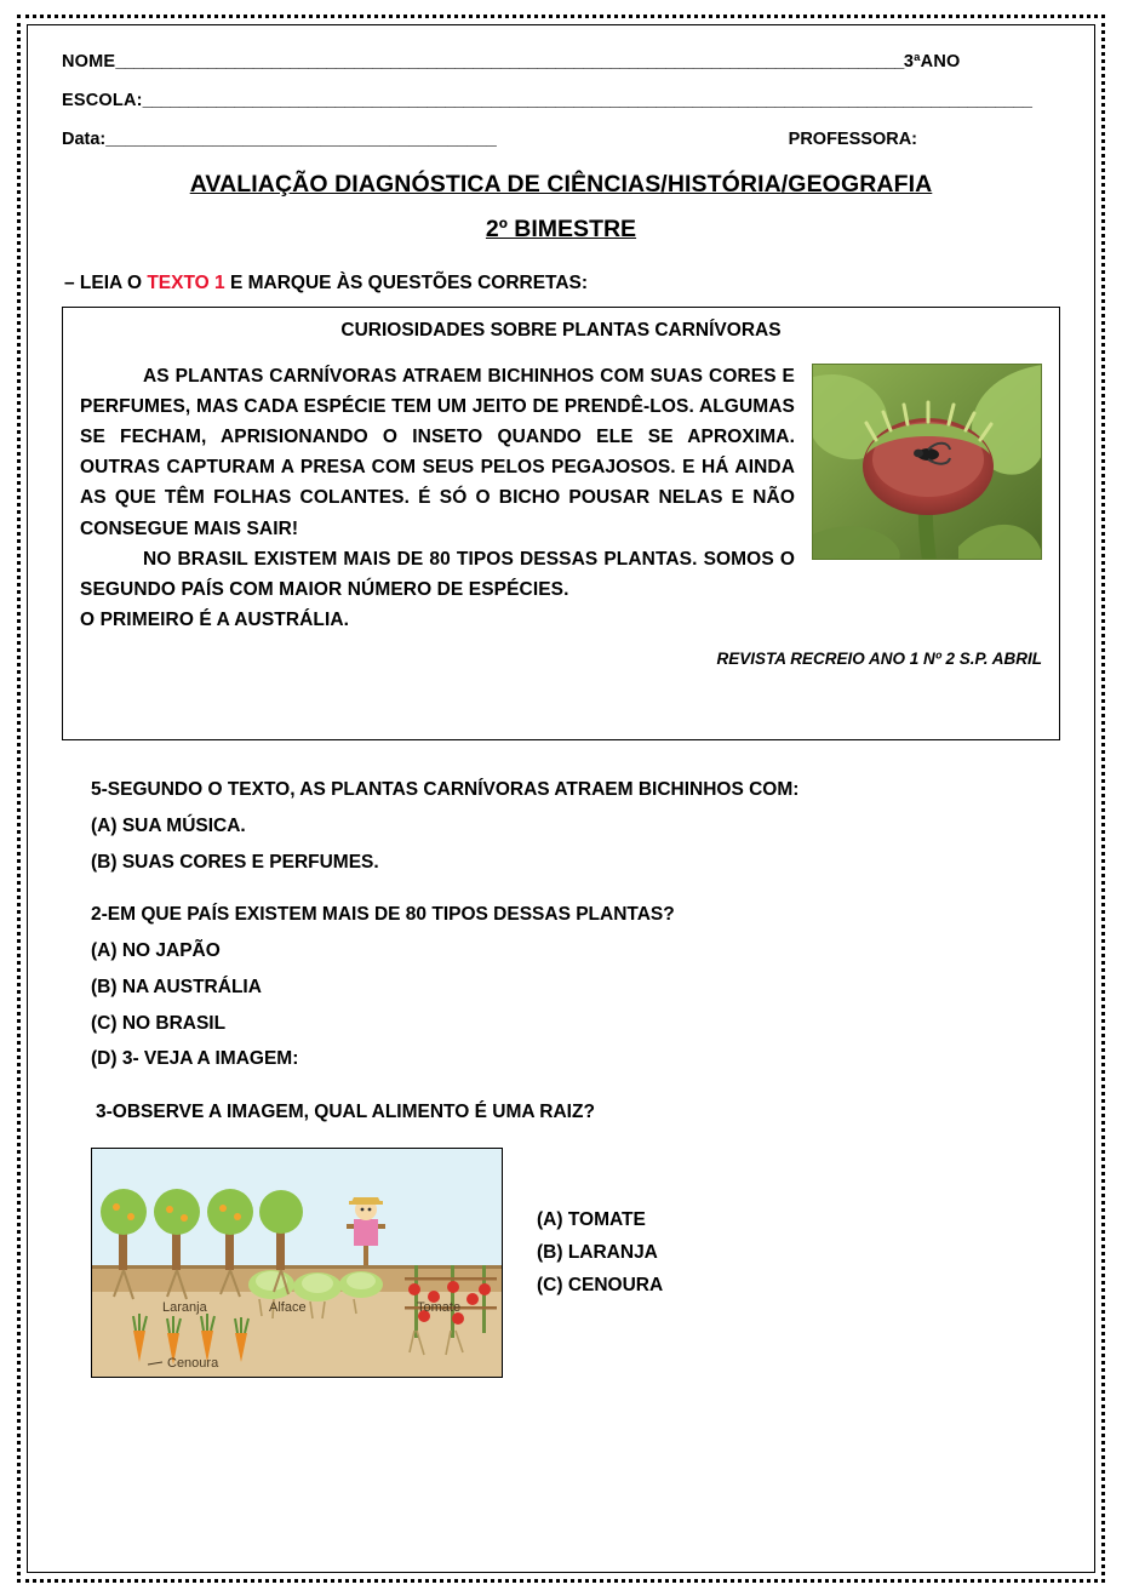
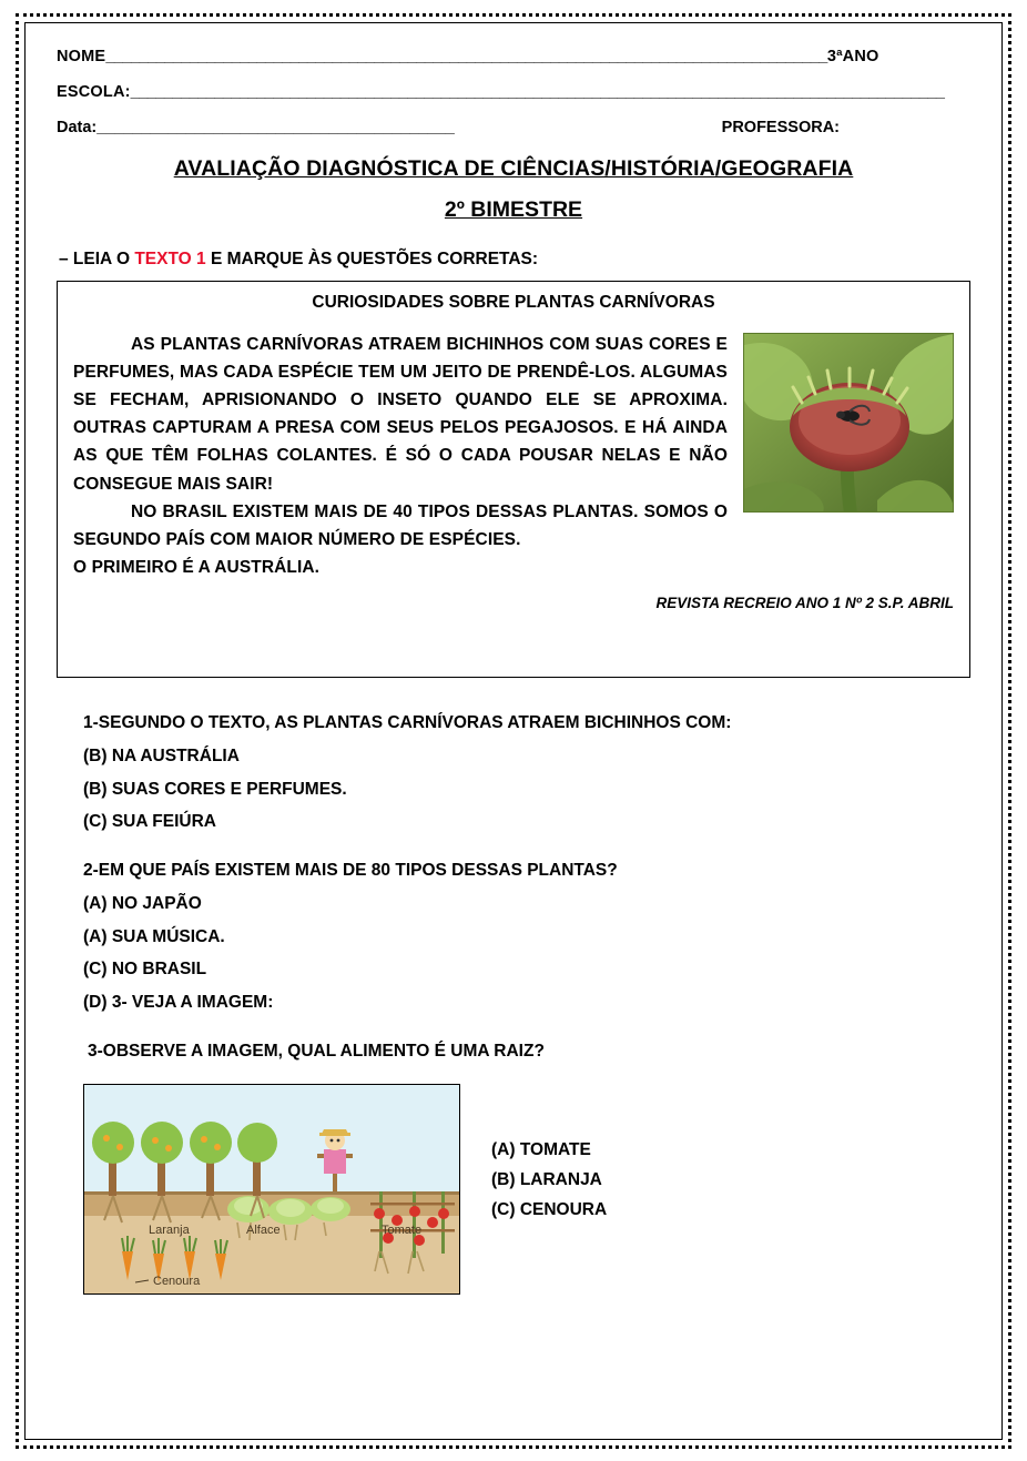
  NOME______________________________________________________________________________________3ªANO
  ESCOLA:_________________________________________________________________________________________________
  Data:________________________________________
  PROFESSORA:
  AVALIAÇÃO DIAGNÓSTICA DE CIÊNCIAS/HISTÓRIA/GEOGRAFIA
  2º BIMESTRE
  – LEIA O TEXTO 1 E MARQUE ÀS QUESTÕES CORRETAS:
  CURIOSIDADES SOBRE PLANTAS CARNÍVORAS
- AS PLANTAS CARNÍVORAS ATRAEM BICHINHOS COM SUAS CORES E PERFUMES, MAS CADA ESPÉCIE TEM UM JEITO DE PRENDÊ-LOS. ALGUMAS SE FECHAM, APRISIONANDO O INSETO QUANDO ELE SE APROXIMA. OUTRAS CAPTURAM A PRESA COM SEUS PELOS PEGAJOSOS. E HÁ AINDA AS QUE TÊM FOLHAS COLANTES. É SÓ O BICHO POUSAR NELAS E NÃO CONSEGUE MAIS SAIR!
+ AS PLANTAS CARNÍVORAS ATRAEM BICHINHOS COM SUAS CORES E PERFUMES, MAS CADA ESPÉCIE TEM UM JEITO DE PRENDÊ-LOS. ALGUMAS SE FECHAM, APRISIONANDO O INSETO QUANDO ELE SE APROXIMA. OUTRAS CAPTURAM A PRESA COM SEUS PELOS PEGAJOSOS. E HÁ AINDA AS QUE TÊM FOLHAS COLANTES. É SÓ O CADA POUSAR NELAS E NÃO CONSEGUE MAIS SAIR!
- NO BRASIL EXISTEM MAIS DE 80 TIPOS DESSAS PLANTAS. SOMOS O SEGUNDO PAÍS COM MAIOR NÚMERO DE ESPÉCIES.
+ NO BRASIL EXISTEM MAIS DE 40 TIPOS DESSAS PLANTAS. SOMOS O SEGUNDO PAÍS COM MAIOR NÚMERO DE ESPÉCIES.
  O PRIMEIRO É A AUSTRÁLIA.
  REVISTA RECREIO ANO 1 Nº 2 S.P. ABRIL
- 5-SEGUNDO O TEXTO, AS PLANTAS CARNÍVORAS ATRAEM BICHINHOS COM:
+ 1-SEGUNDO O TEXTO, AS PLANTAS CARNÍVORAS ATRAEM BICHINHOS COM:
- (A) SUA MÚSICA.
+ (B) NA AUSTRÁLIA
  (B) SUAS CORES E PERFUMES.
+ (C) SUA FEIÚRA
  2-EM QUE PAÍS EXISTEM MAIS DE 80 TIPOS DESSAS PLANTAS?
  (A) NO JAPÃO
- (B) NA AUSTRÁLIA
+ (A) SUA MÚSICA.
  (C) NO BRASIL
  (D) 3- VEJA A IMAGEM:
  3-OBSERVE A IMAGEM, QUAL ALIMENTO É UMA RAIZ?
  Laranja
  Alface
  Tomate
  Cenoura
  (A) TOMATE
  (B) LARANJA
  (C) CENOURA
